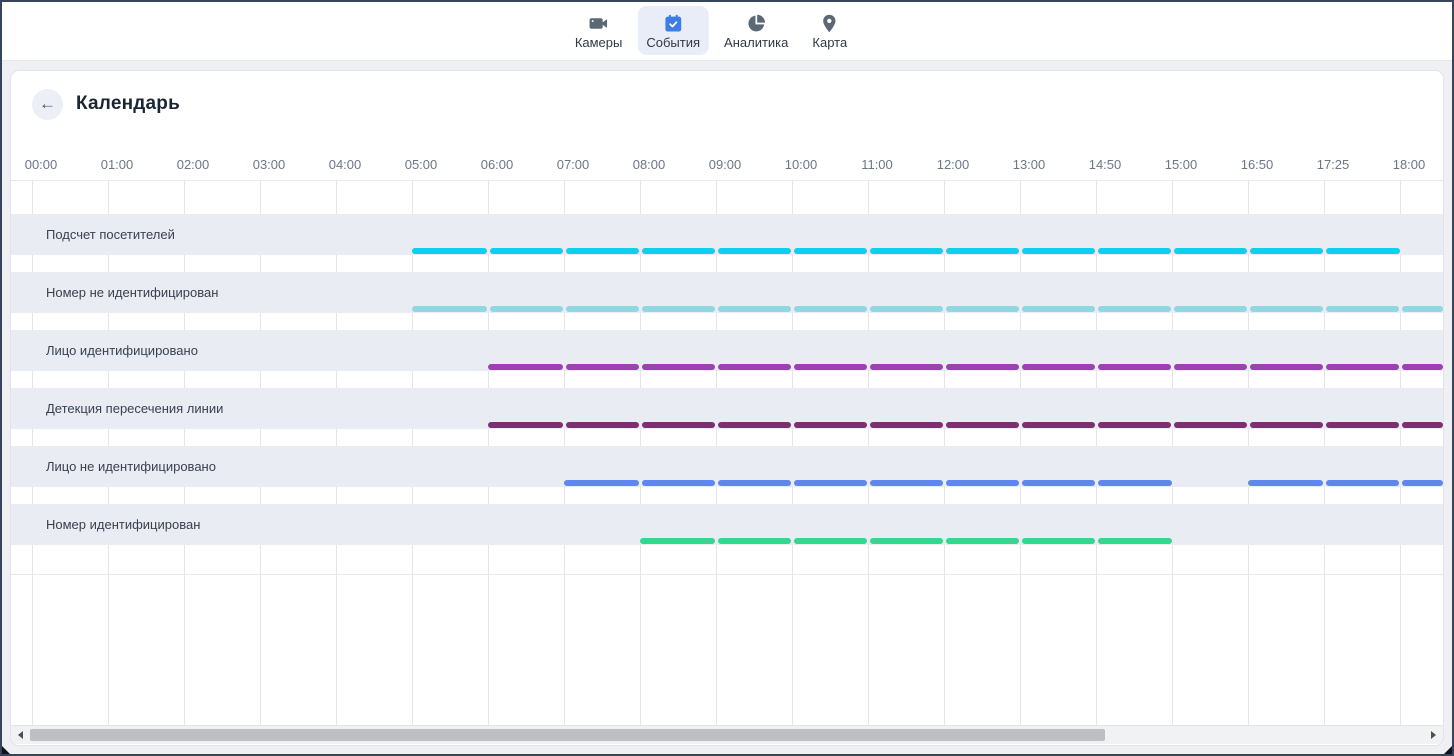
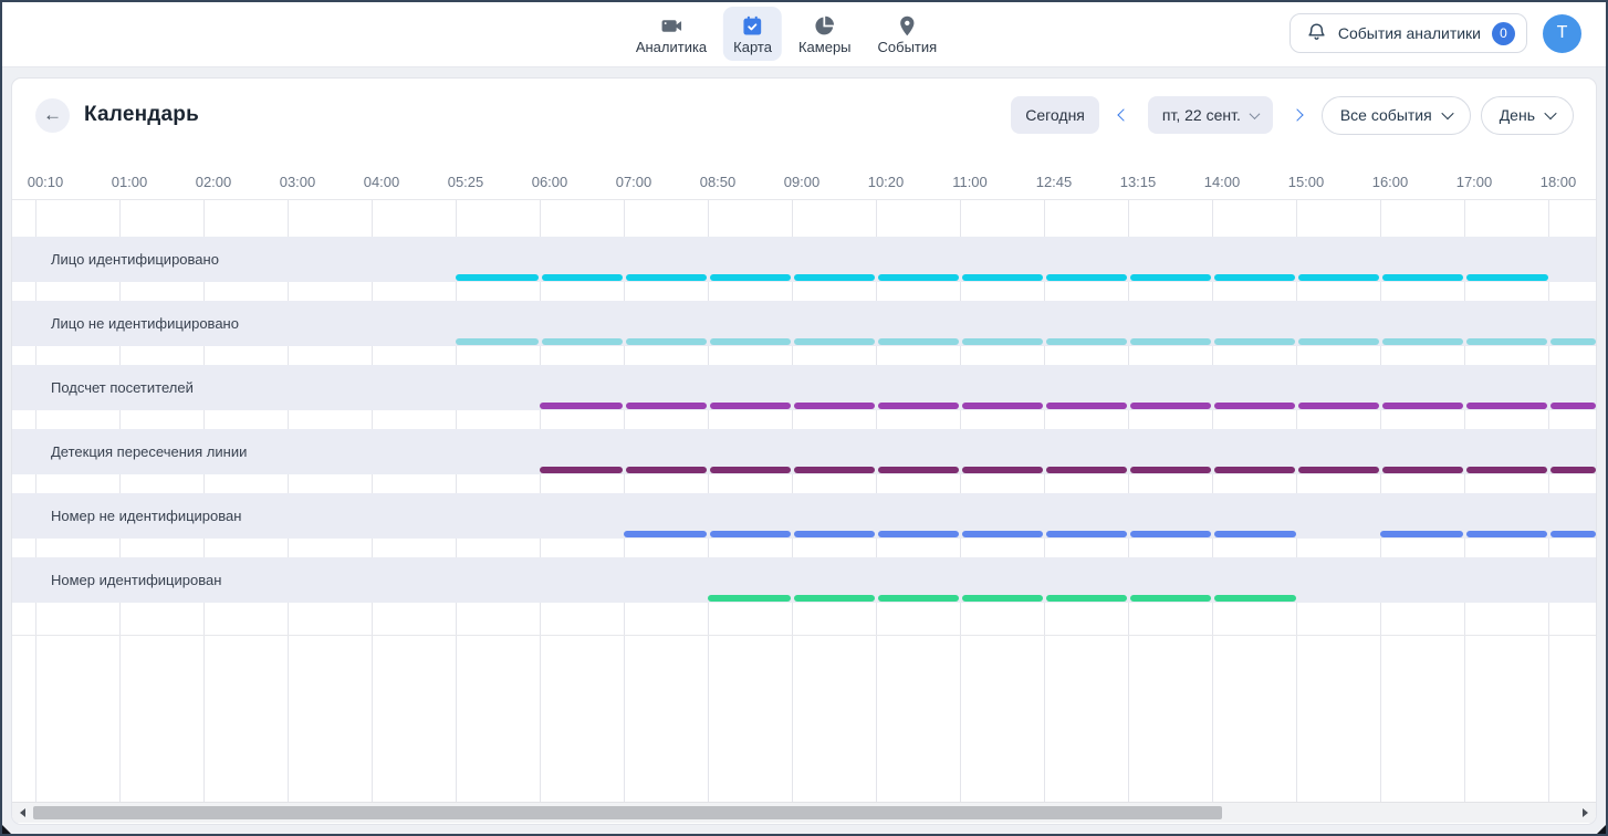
- Камеры
+ Аналитика
- События
+ Карта
- Аналитика
+ Камеры
- Карта
+ События
+ События аналитики
+ 0
+ T
  ←
  Календарь
+ Сегодня
+ пт, 22 сент.
+ Все события
+ День
- 00:00
+ 00:10
  01:00
  02:00
  03:00
  04:00
- 05:00
+ 05:25
  06:00
  07:00
- 08:00
+ 08:50
  09:00
- 10:00
+ 10:20
  11:00
- 12:00
+ 12:45
- 13:00
+ 13:15
- 14:50
+ 14:00
  15:00
- 16:50
+ 16:00
- 17:25
+ 17:00
  18:00
- Подсчет посетителей
+ Лицо идентифицировано
- Номер не идентифицирован
+ Лицо не идентифицировано
- Лицо идентифицировано
+ Подсчет посетителей
  Детекция пересечения линии
- Лицо не идентифицировано
+ Номер не идентифицирован
  Номер идентифицирован
